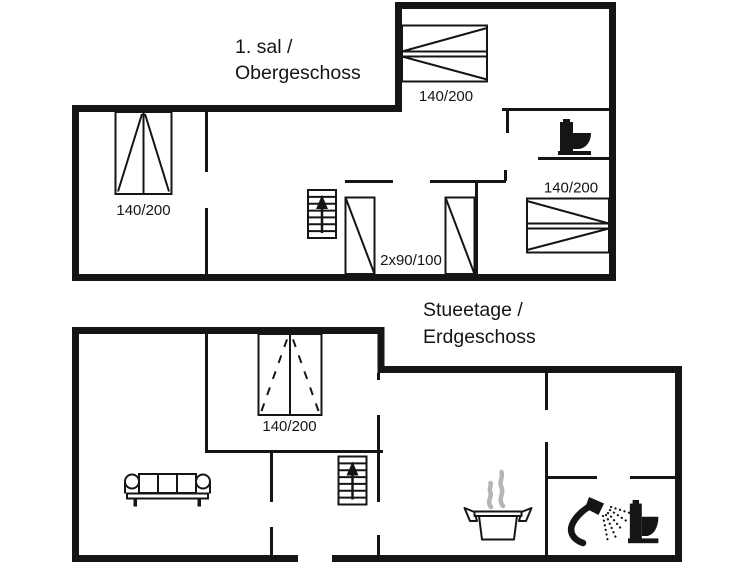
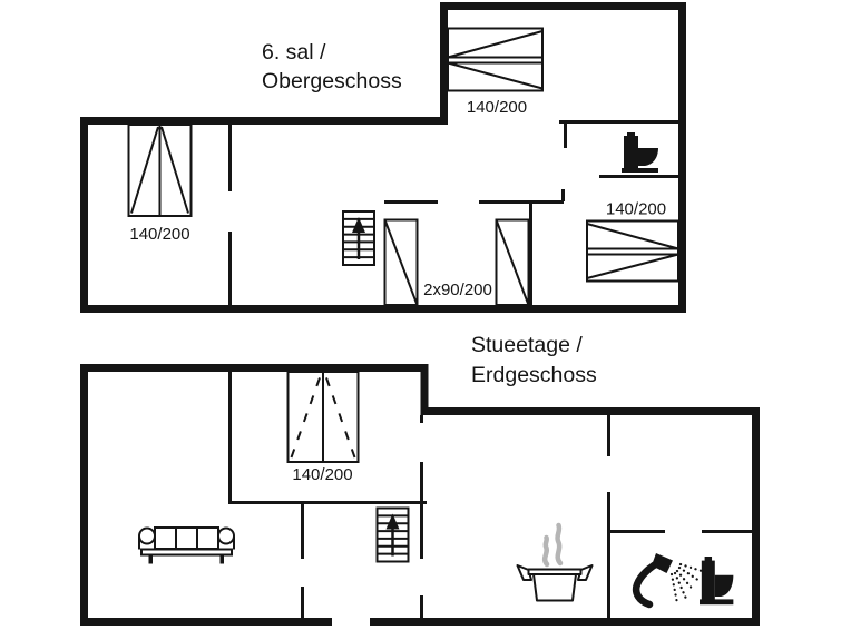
- 1. sal /
+ 6. sal /
  Obergeschoss
  140/200
  140/200
  140/200
- 2x90/100
+ 2x90/200
  Stueetage /
  Erdgeschoss
  140/200
